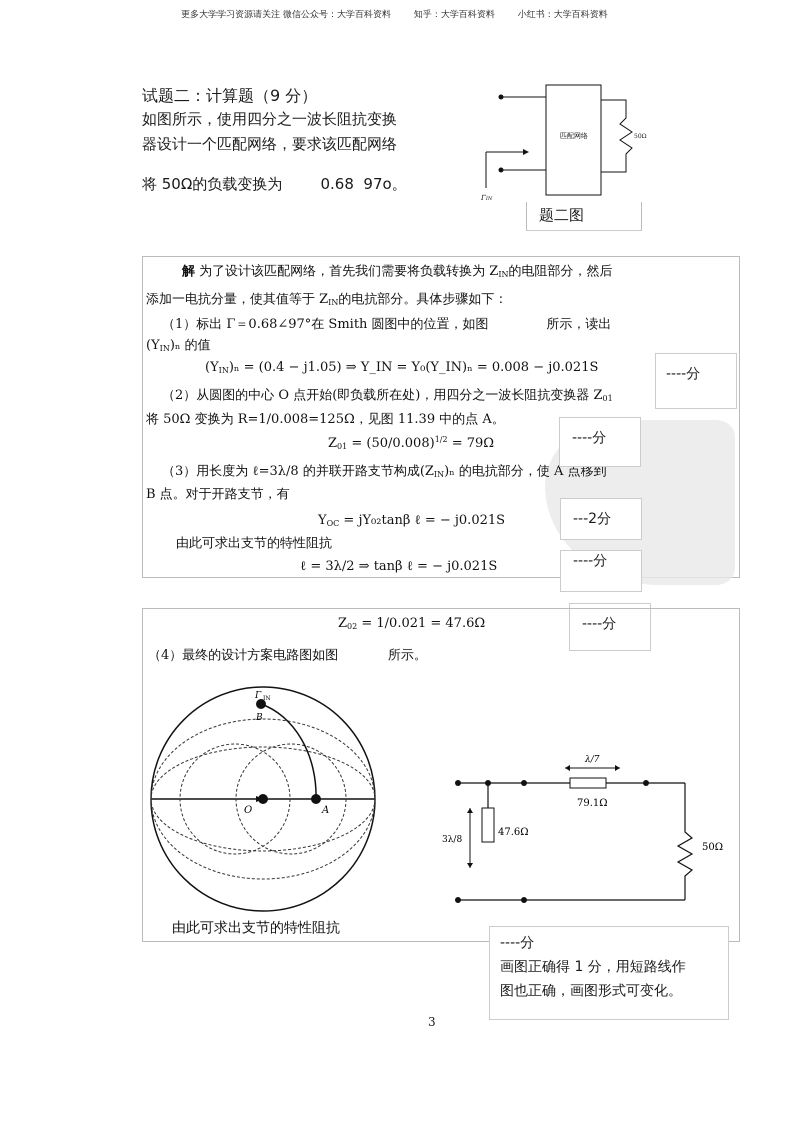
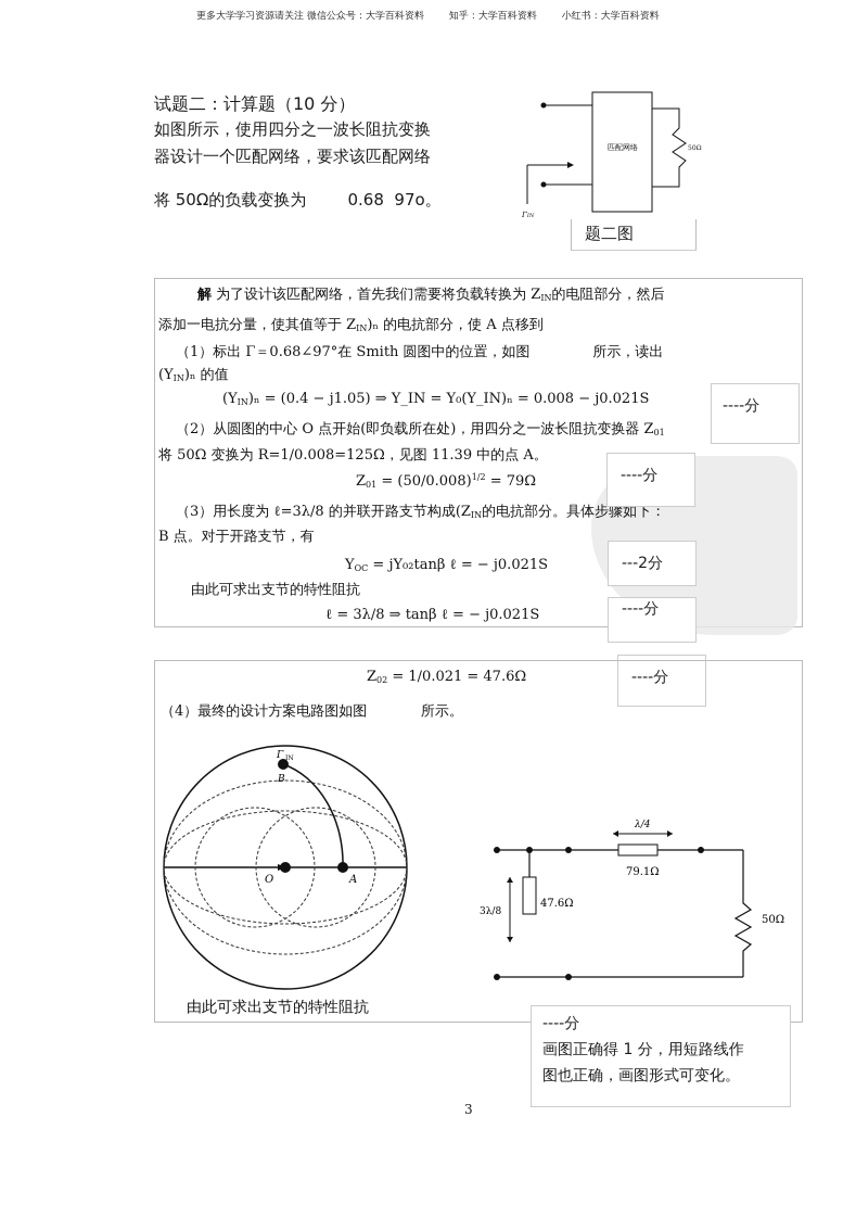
  更多大学学习资源请关注 微信公众号：大学百科资料 知乎：大学百科资料 小红书：大学百科资料
- 试题二：计算题（9 分）
+ 试题二：计算题（10 分）
  如图所示，使用四分之一波长阻抗变换
  器设计一个匹配网络，要求该匹配网络
  将 50Ω的负载变换为 0.68 97o。
  匹配网络
  题二图
  解 为了设计该匹配网络，首先我们需要将负载转换为 ZIN的电阻部分，然后
- 添加一电抗分量，使其值等于 ZIN的电抗部分。具体步骤如下：
+ 添加一电抗分量，使其值等于 ZIN)ₙ 的电抗部分，使 A 点移到
  （1）标出 Γ＝0.68∠97°在 Smith 圆图中的位置，如图 所示，读出
  (YIN)ₙ 的值
  (YIN)ₙ = (0.4 − j1.05) ⇒ Y_IN = Y₀(Y_IN)ₙ = 0.008 − j0.021S
  （2）从圆图的中心 O 点开始(即负载所在处)，用四分之一波长阻抗变换器 Z01
  将 50Ω 变换为 R=1/0.008=125Ω，见图 11.39 中的点 A。
  Z01 = (50/0.008)1/2 = 79Ω
- （3）用长度为 ℓ=3λ/8 的并联开路支节构成(ZIN)ₙ 的电抗部分，使 A 点移到
+ （3）用长度为 ℓ=3λ/8 的并联开路支节构成(ZIN的电抗部分。具体步骤如下：
  B 点。对于开路支节，有
  YOC = jY₀₂tanβ ℓ = − j0.021S
  由此可求出支节的特性阻抗
- ℓ = 3λ/2 ⇒ tanβ ℓ = − j0.021S
+ ℓ = 3λ/8 ⇒ tanβ ℓ = − j0.021S
  ----分
  ----分
  ---2分
  ----分
  ----分
  Z02 = 1/0.021 = 47.6Ω
  （4）最终的设计方案电路图如图 所示。
  Γ
  B
  O
  A
  由此可求出支节的特性阻抗
- λ/7
+ λ/4
  79.1Ω
  47.6Ω
  3λ/8
  50Ω
  ----分
  画图正确得 1 分，用短路线作
  图也正确，画图形式可变化。
  3
